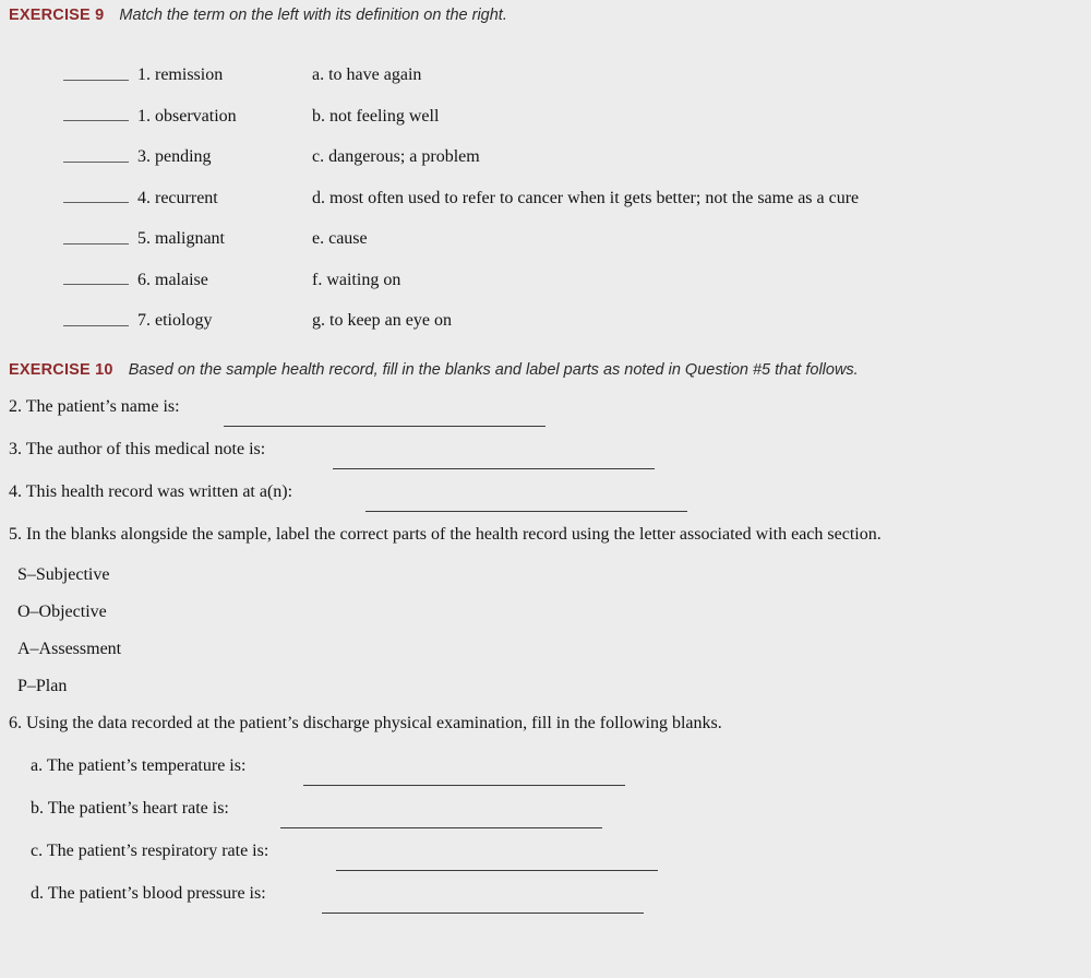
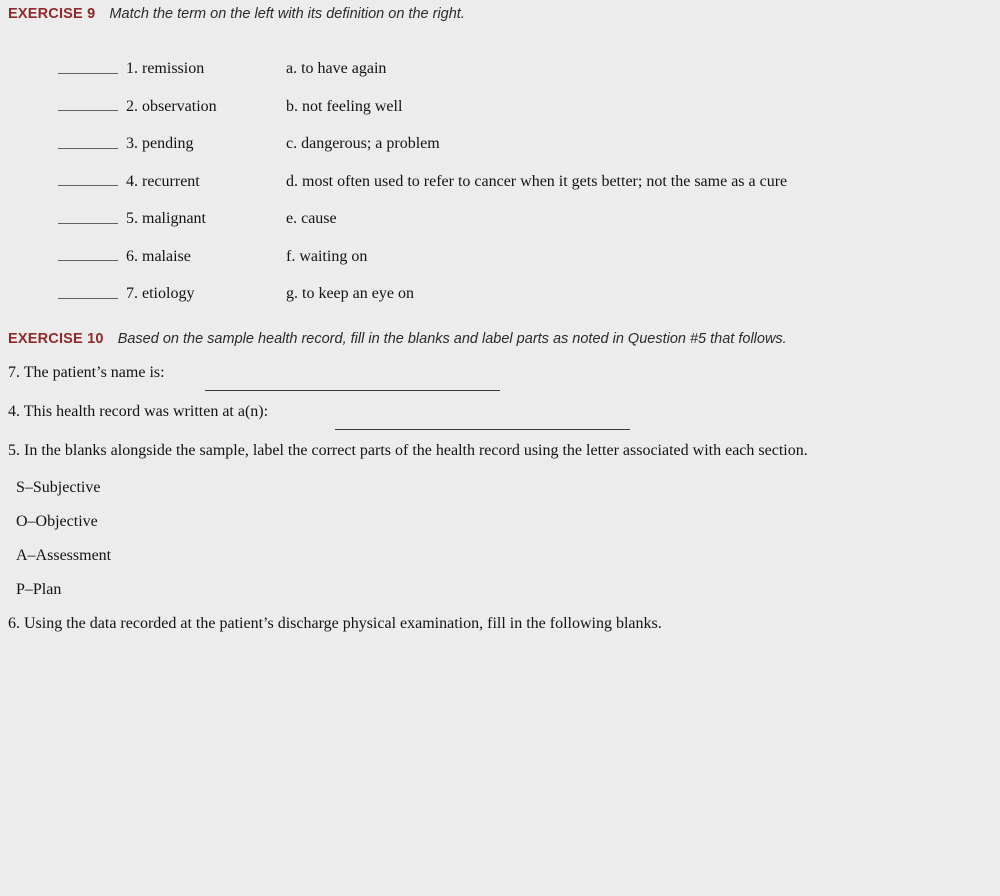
  EXERCISE 9
  Match the term on the left with its definition on the right.
  1. remission
  a. to have again
- 1. observation
+ 2. observation
  b. not feeling well
  3. pending
  c. dangerous; a problem
  4. recurrent
  d. most often used to refer to cancer when it gets better; not the same as a cure
  5. malignant
  e. cause
  6. malaise
  f. waiting on
  7. etiology
  g. to keep an eye on
  EXERCISE 10
  Based on the sample health record, fill in the blanks and label parts as noted in Question #5 that follows.
- 2. The patient’s name is:
+ 7. The patient’s name is:
- 3. The author of this medical note is:
  4. This health record was written at a(n):
  5. In the blanks alongside the sample, label the correct parts of the health record using the letter associated with each section.
  S–Subjective
  O–Objective
  A–Assessment
  P–Plan
  6. Using the data recorded at the patient’s discharge physical examination, fill in the following blanks.
- a. The patient’s temperature is:
- b. The patient’s heart rate is:
- c. The patient’s respiratory rate is:
- d. The patient’s blood pressure is:
